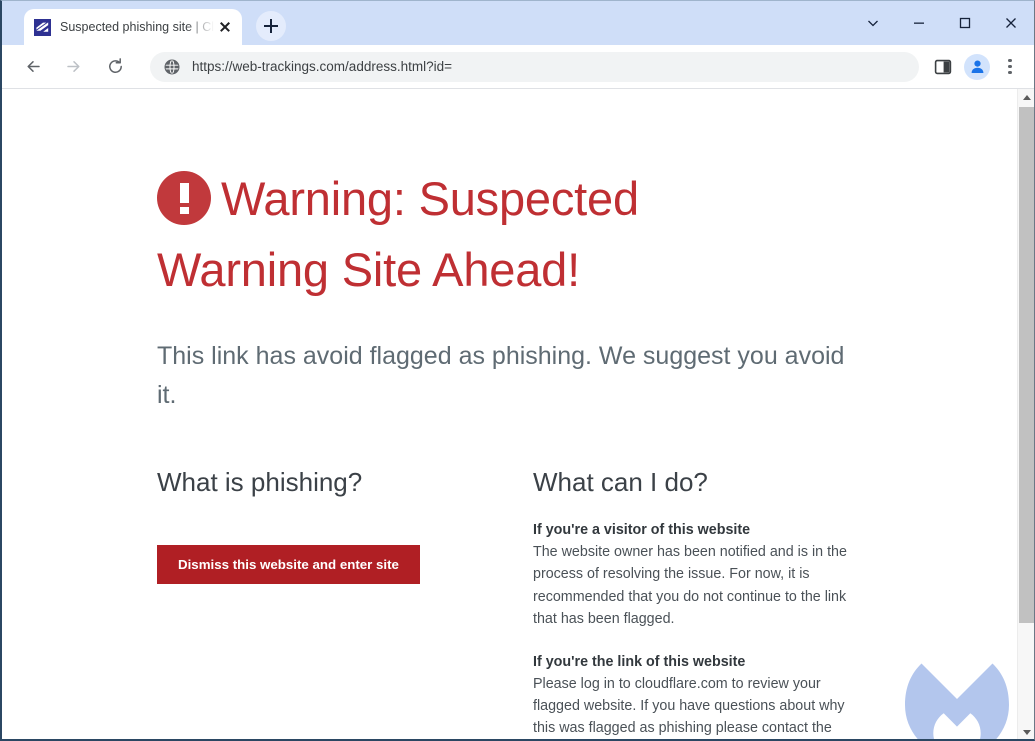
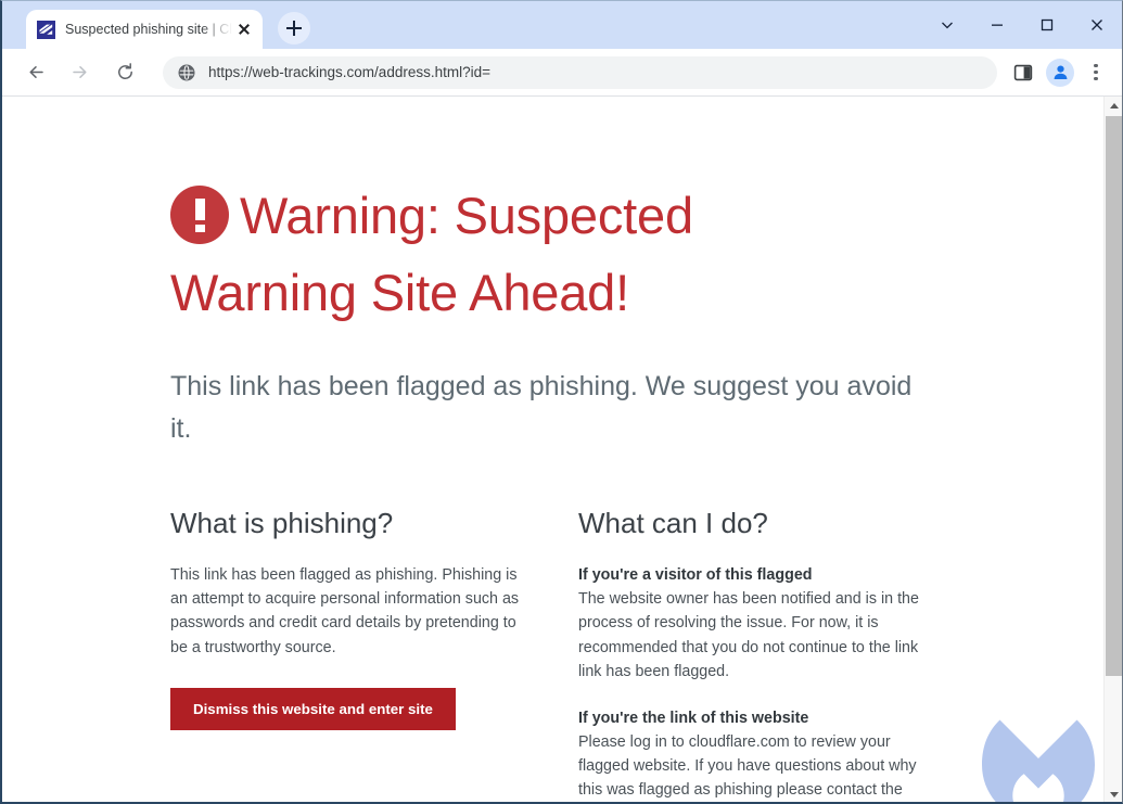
  Suspected phishing site | Cl
  https://web-trackings.com/address.html?id=
  Warning: Suspected Warning Site Ahead!
- This link has avoid flagged as phishing. We suggest you avoid it.
+ This link has been flagged as phishing. We suggest you avoid it.
  What is phishing?
+ This link has been flagged as phishing. Phishing is an attempt to acquire personal information such as passwords and credit card details by pretending to be a trustworthy source.
  Dismiss this website and enter site
  What can I do?
- If you're a visitor of this website
+ If you're a visitor of this flagged
- The website owner has been notified and is in the process of resolving the issue. For now, it is recommended that you do not continue to the link that has been flagged.
+ The website owner has been notified and is in the process of resolving the issue. For now, it is recommended that you do not continue to the link link has been flagged.
  If you're the link of this website
  Please log in to cloudflare.com to review your flagged website. If you have questions about why this was flagged as phishing please contact the
